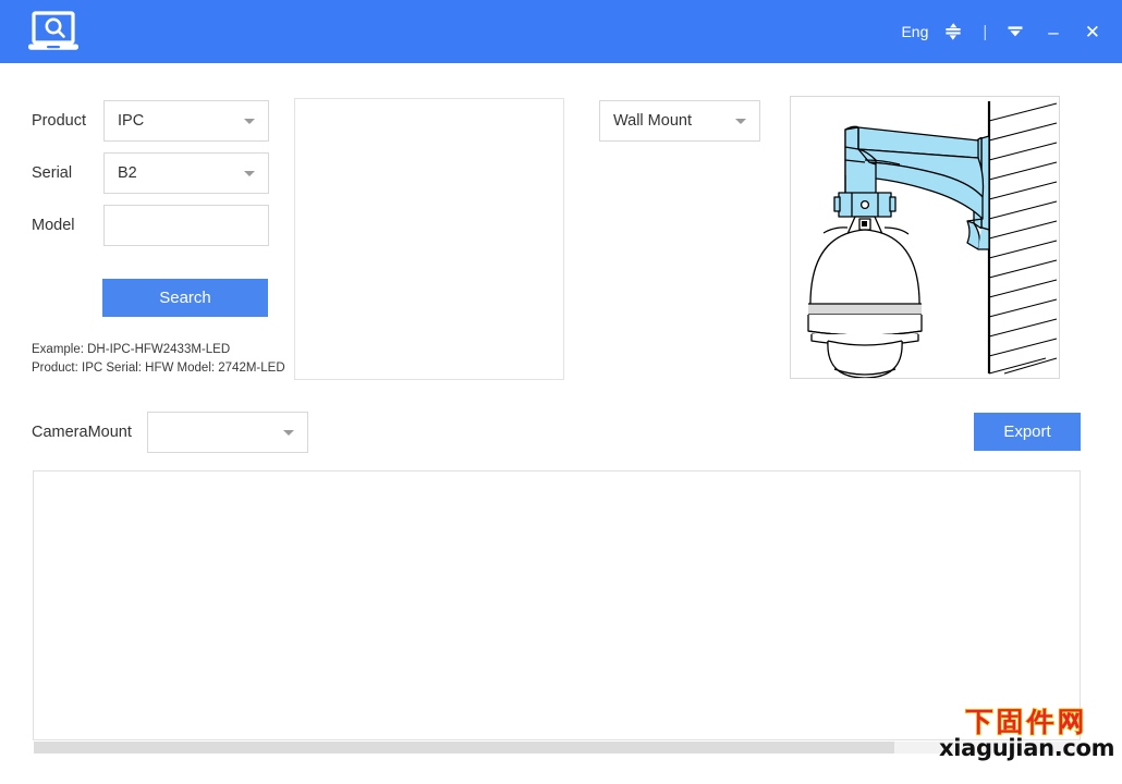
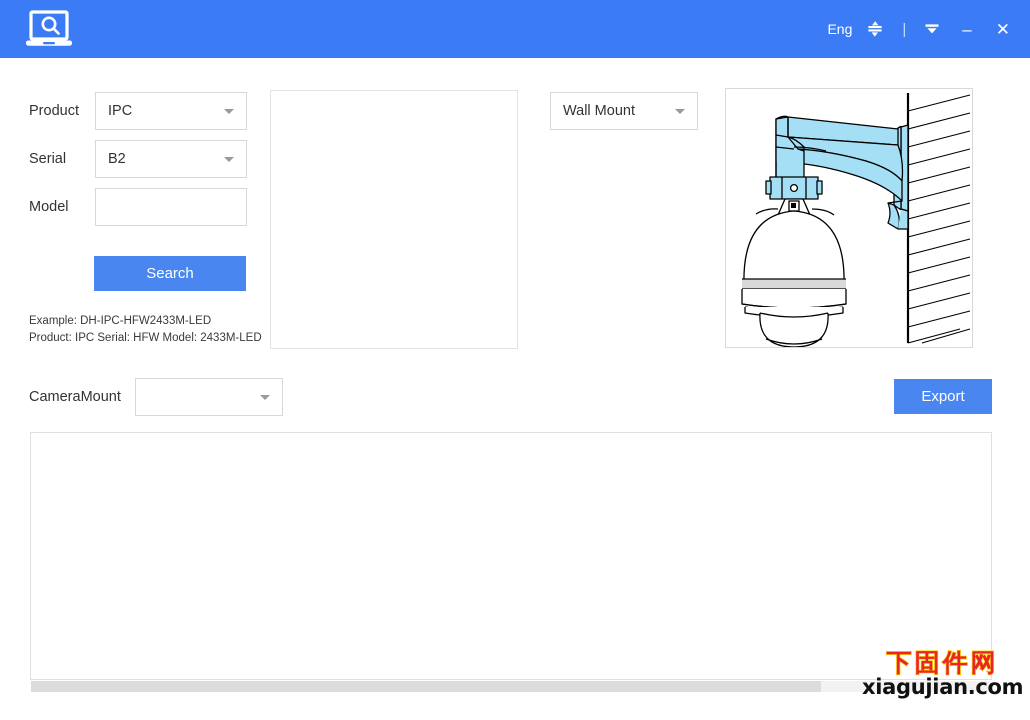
  Eng
  |
  –
  ✕
  Product
  IPC
  Serial
  B2
  Model
  Search
  Example: DH-IPC-HFW2433M-LED
- Product: IPC Serial: HFW Model: 2742M-LED
+ Product: IPC Serial: HFW Model: 2433M-LED
  Wall Mount
  CameraMount
  Export
  下固件网
  xiagujian.com
